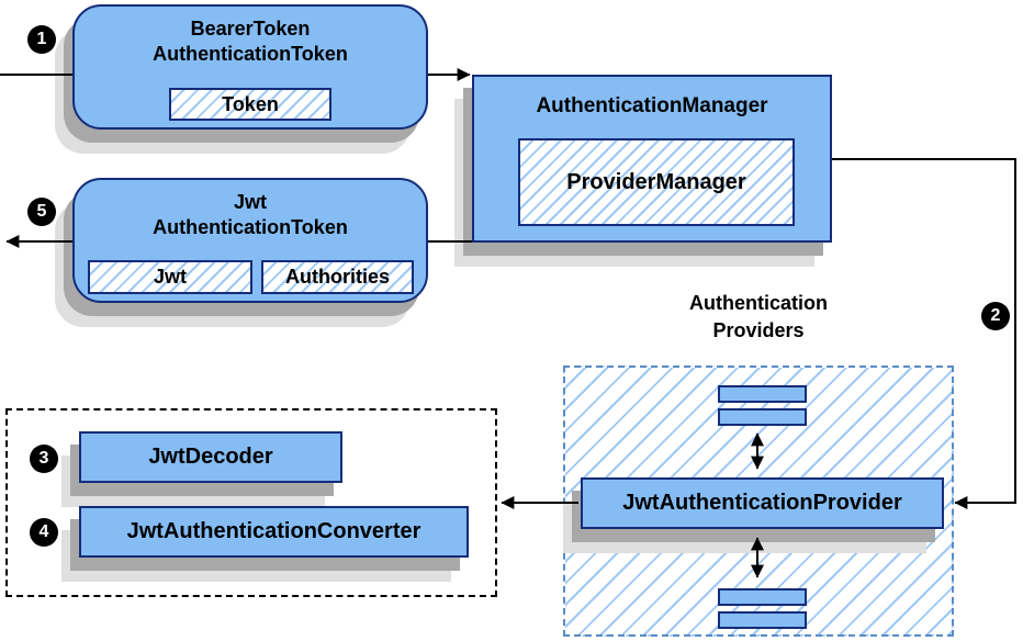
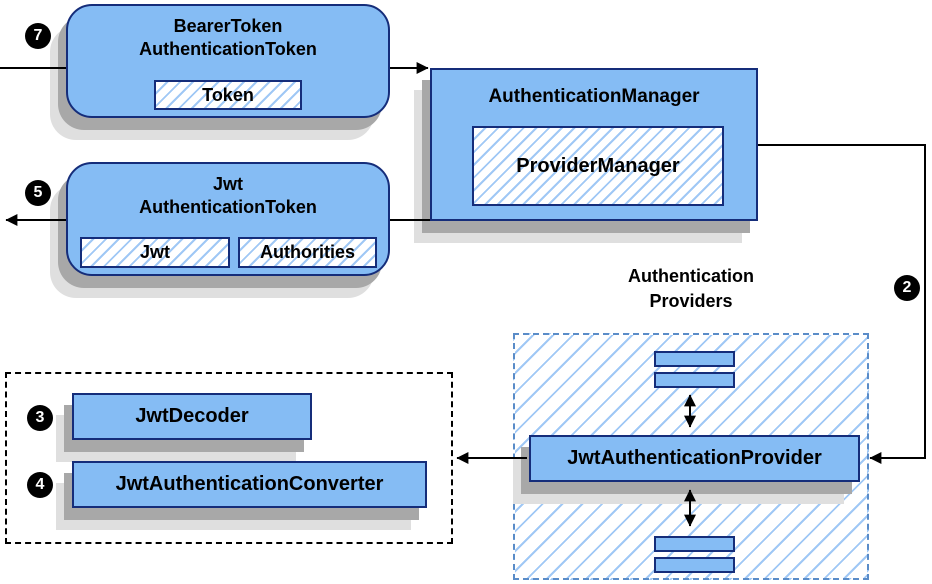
  BearerToken
  AuthenticationToken
  Token
  Jwt
  AuthenticationToken
  Jwt
  Authorities
  AuthenticationManager
  ProviderManager
  Authentication
  Providers
  JwtAuthenticationProvider
  JwtDecoder
  JwtAuthenticationConverter
- 1
+ 7
  2
  3
  4
  5
